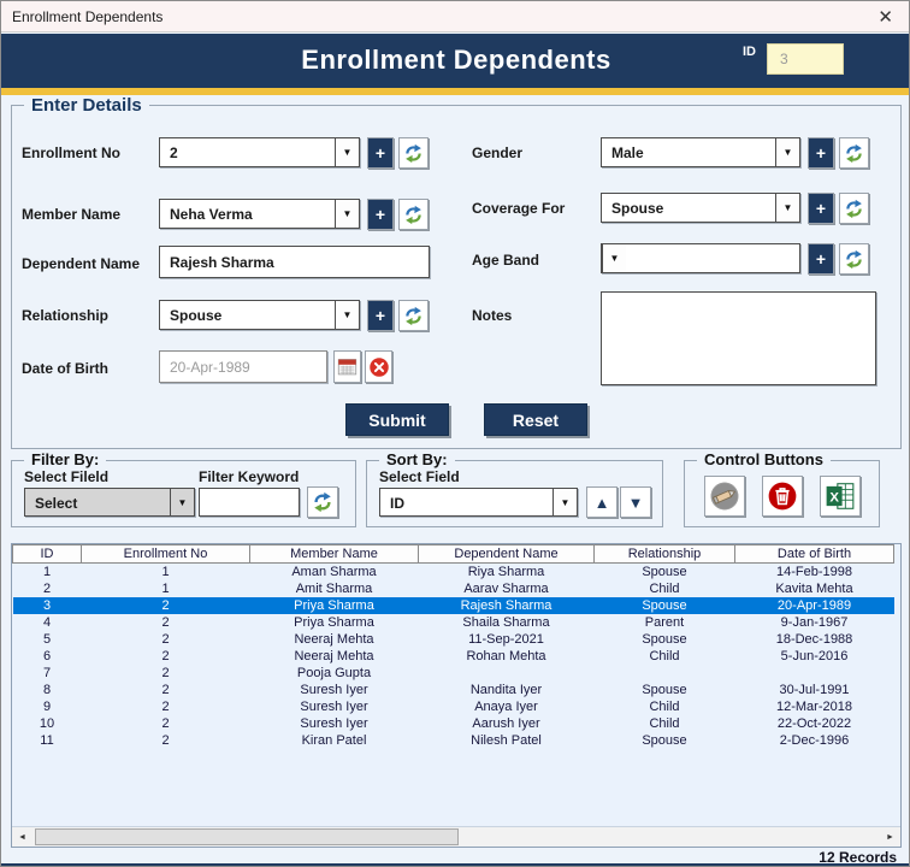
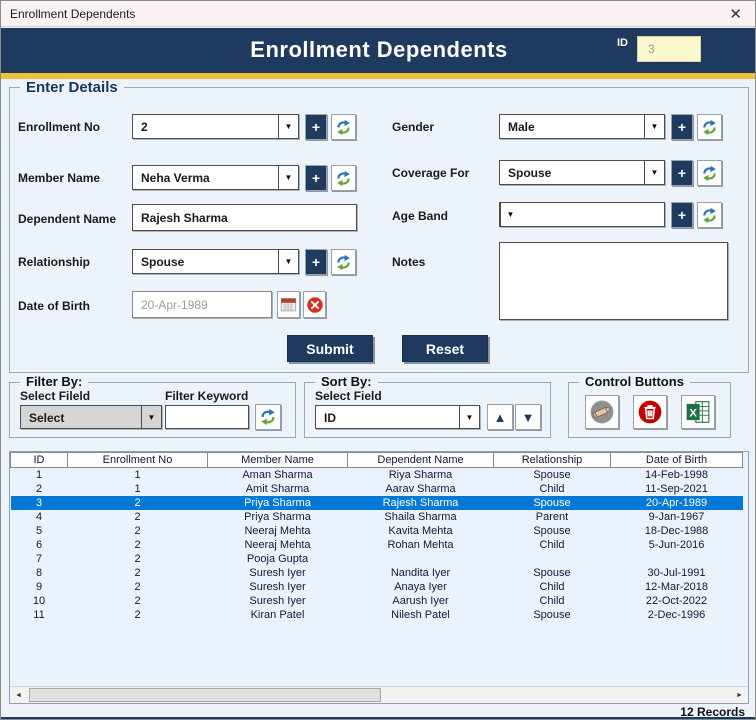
  Enrollment Dependents
  ✕
  Enrollment Dependents
  ID
  3
  Enter Details
  Enrollment No
  2
  ▼
  +
  Member Name
  Neha Verma
  ▼
  +
  Dependent Name
  Rajesh Sharma
  Relationship
  Spouse
  ▼
  +
  Date of Birth
  20-Apr-1989
  Gender
  Male
  ▼
  +
  Coverage For
  Spouse
  ▼
  +
  Age Band
  ▼
  +
  Notes
  Submit
  Reset
  Filter By:
  Select Fileld
  Select
  ▼
  Filter Keyword
  Sort By:
  Select Field
  ID
  ▼
  ▲
  ▼
  Control Buttons
  X
  ID	Enrollment No	Member Name	Dependent Name	Relationship	Date of Birth
  1	1	Aman Sharma	Riya Sharma	Spouse	14-Feb-1998
- 2	1	Amit Sharma	Aarav Sharma	Child	Kavita Mehta
+ 2	1	Amit Sharma	Aarav Sharma	Child	11-Sep-2021
  3	2	Priya Sharma	Rajesh Sharma	Spouse	20-Apr-1989
  4	2	Priya Sharma	Shaila Sharma	Parent	9-Jan-1967
- 5	2	Neeraj Mehta	11-Sep-2021	Spouse	18-Dec-1988
+ 5	2	Neeraj Mehta	Kavita Mehta	Spouse	18-Dec-1988
  6	2	Neeraj Mehta	Rohan Mehta	Child	5-Jun-2016
  7	2	Pooja Gupta
  8	2	Suresh Iyer	Nandita Iyer	Spouse	30-Jul-1991
  9	2	Suresh Iyer	Anaya Iyer	Child	12-Mar-2018
  10	2	Suresh Iyer	Aarush Iyer	Child	22-Oct-2022
  11	2	Kiran Patel	Nilesh Patel	Spouse	2-Dec-1996
  12 Records
